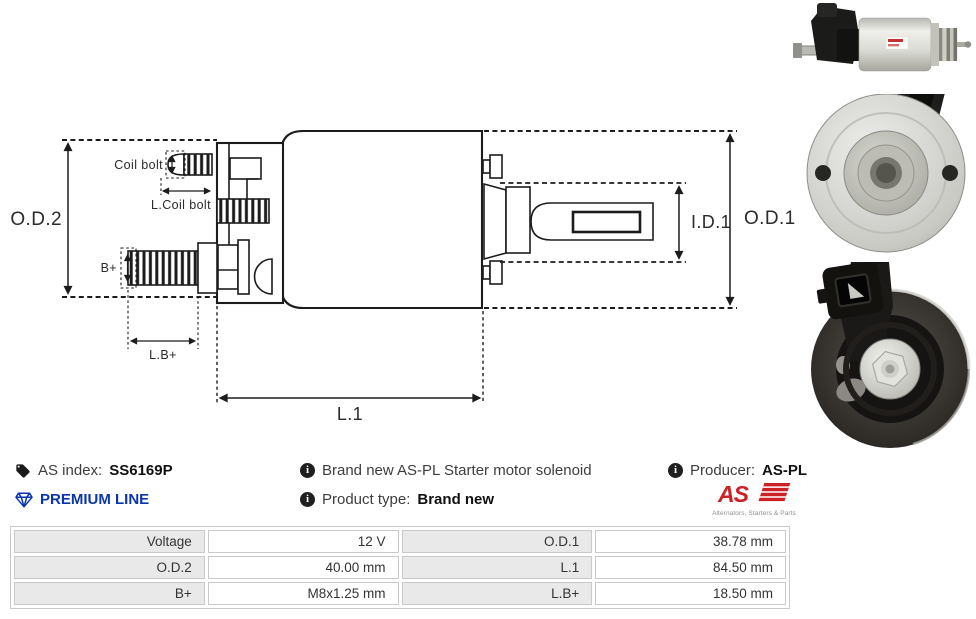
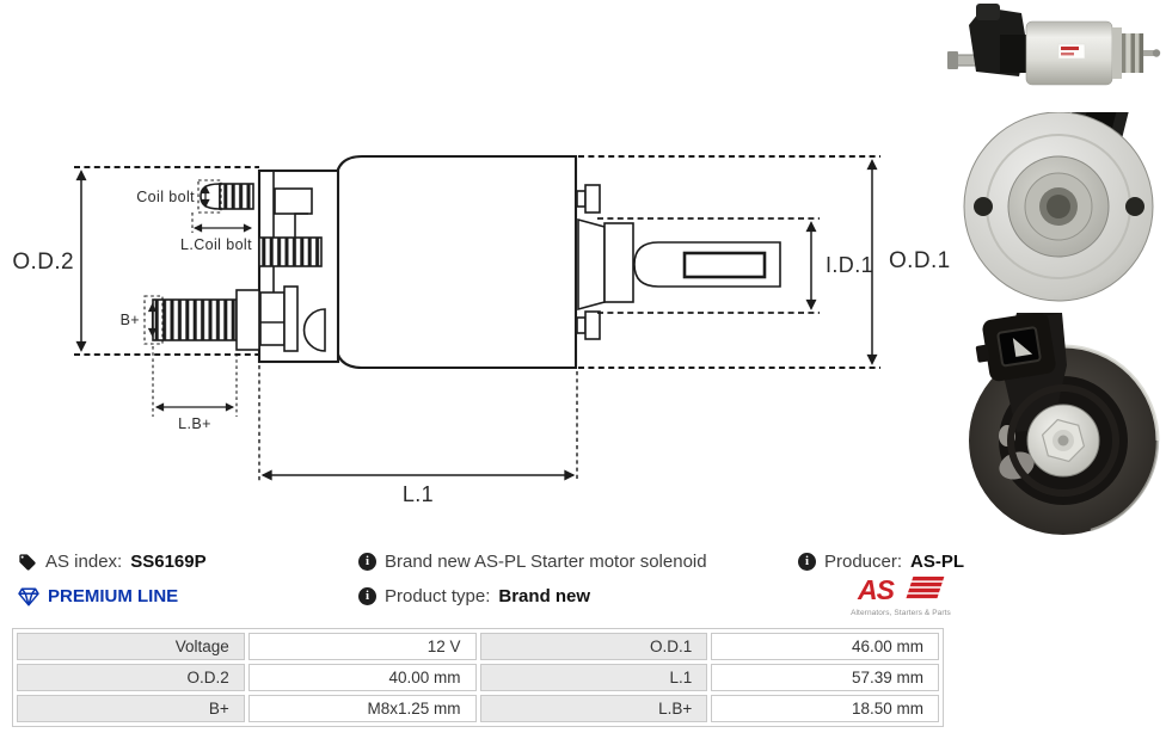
  O.D.2
  Coil bolt
  L.Coil bolt
  B+
  L.B+
  I.D.1
  O.D.1
  L.1
  AS index:
  SS6169P
  PREMIUM LINE
  i
  Brand new AS-PL Starter motor solenoid
  i
  Product type:
  Brand new
  i
  Producer:
  AS-PL
  AS
- Voltage	12 V	O.D.1	38.78 mm
+ Voltage	12 V	O.D.1	46.00 mm
- O.D.2	40.00 mm	L.1	84.50 mm
+ O.D.2	40.00 mm	L.1	57.39 mm
  B+	M8x1.25 mm	L.B+	18.50 mm
